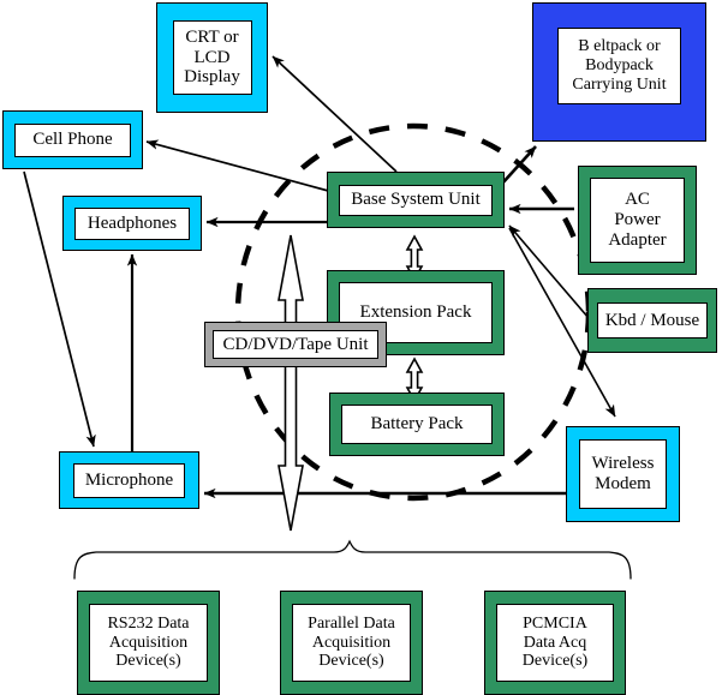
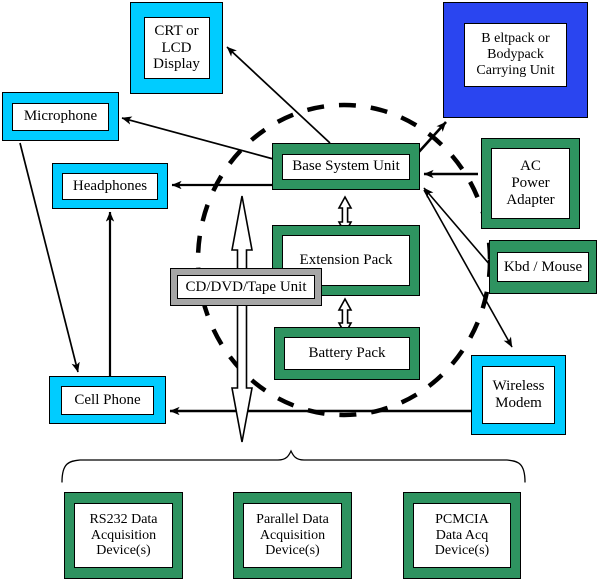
  CRT or
  LCD
  Display
  B eltpack or
  Bodypack
  Carrying Unit
- Cell Phone
+ Microphone
  Headphones
  Base System Unit
  AC
  Power
  Adapter
  Kbd / Mouse
  Extension Pack
  CD/DVD/Tape Unit
  Battery Pack
- Microphone
+ Cell Phone
  Wireless
  Modem
  RS232 Data
  Acquisition
  Device(s)
  Parallel Data
  Acquisition
  Device(s)
  PCMCIA
  Data Acq
  Device(s)
